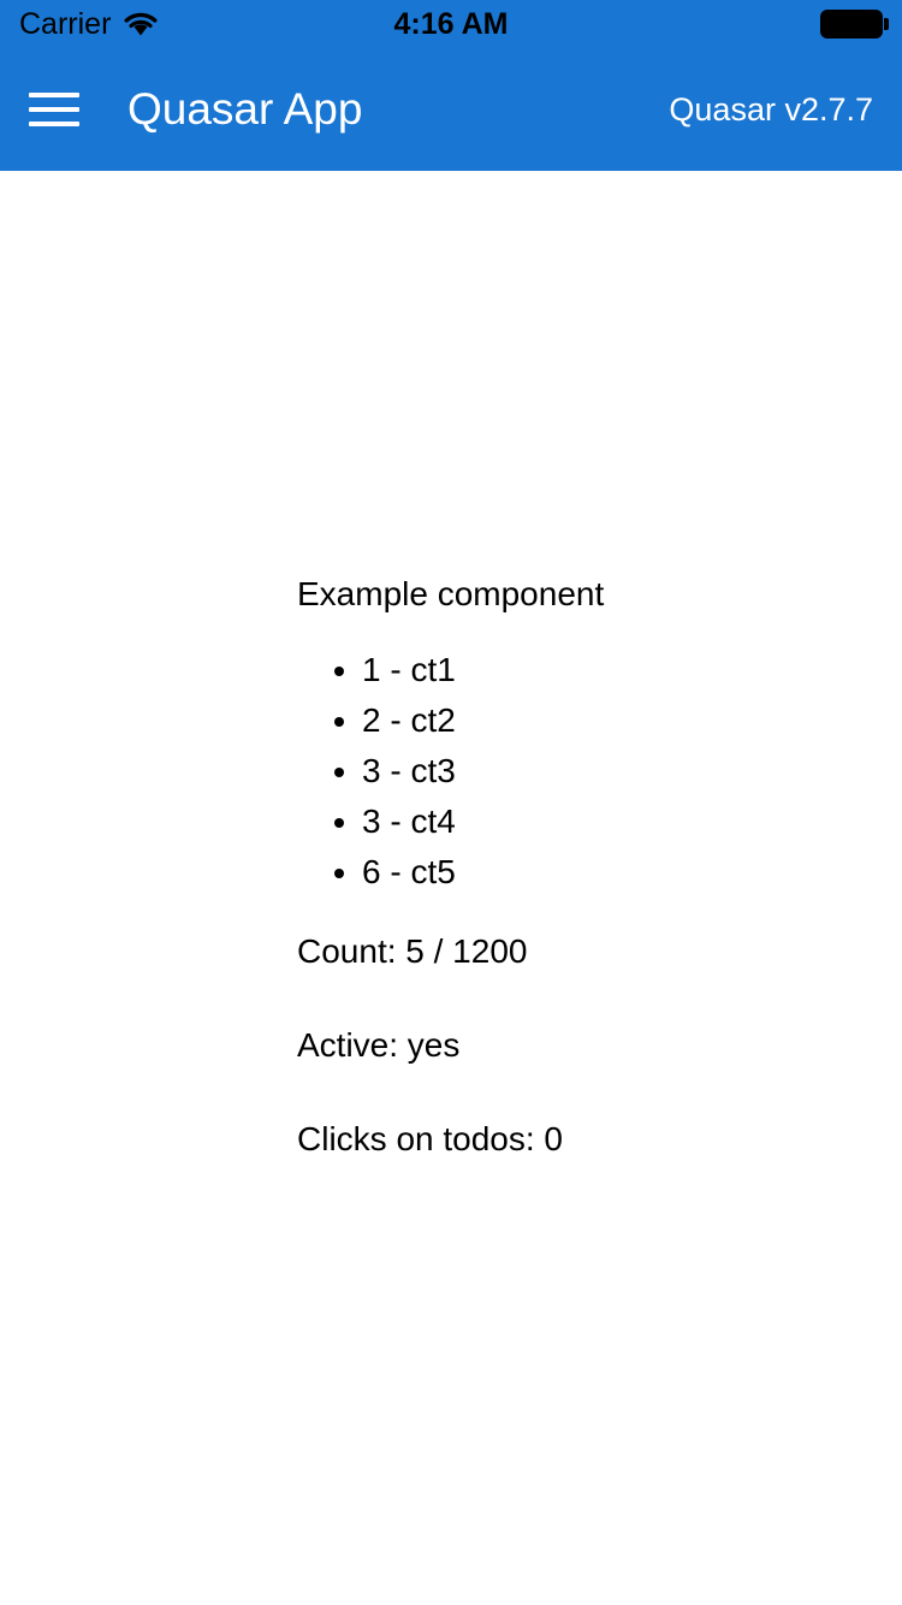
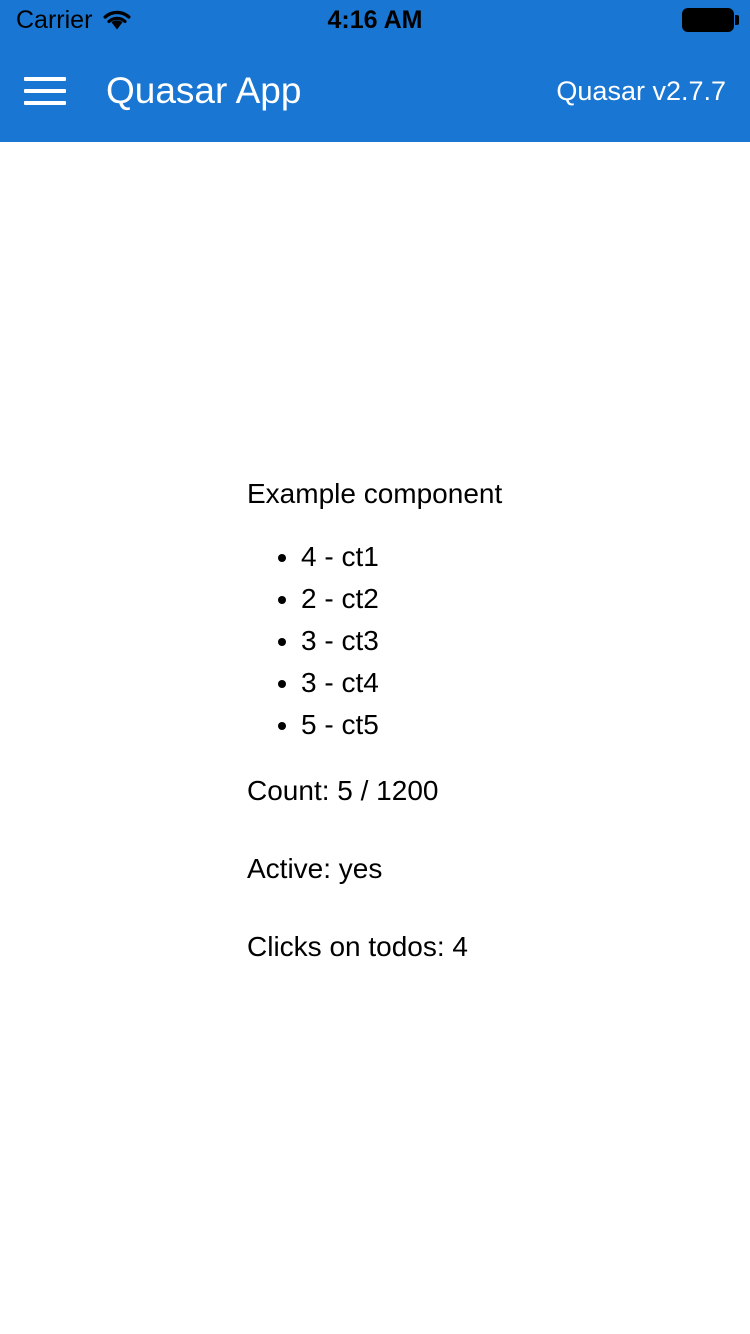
  Carrier
  4:16 AM
  Quasar App
  Quasar v2.7.7
  Example component
- 1 - ct1
+ 4 - ct1
  2 - ct2
  3 - ct3
  3 - ct4
- 6 - ct5
+ 5 - ct5
  Count: 5 / 1200
  Active: yes
- Clicks on todos: 0
+ Clicks on todos: 4
